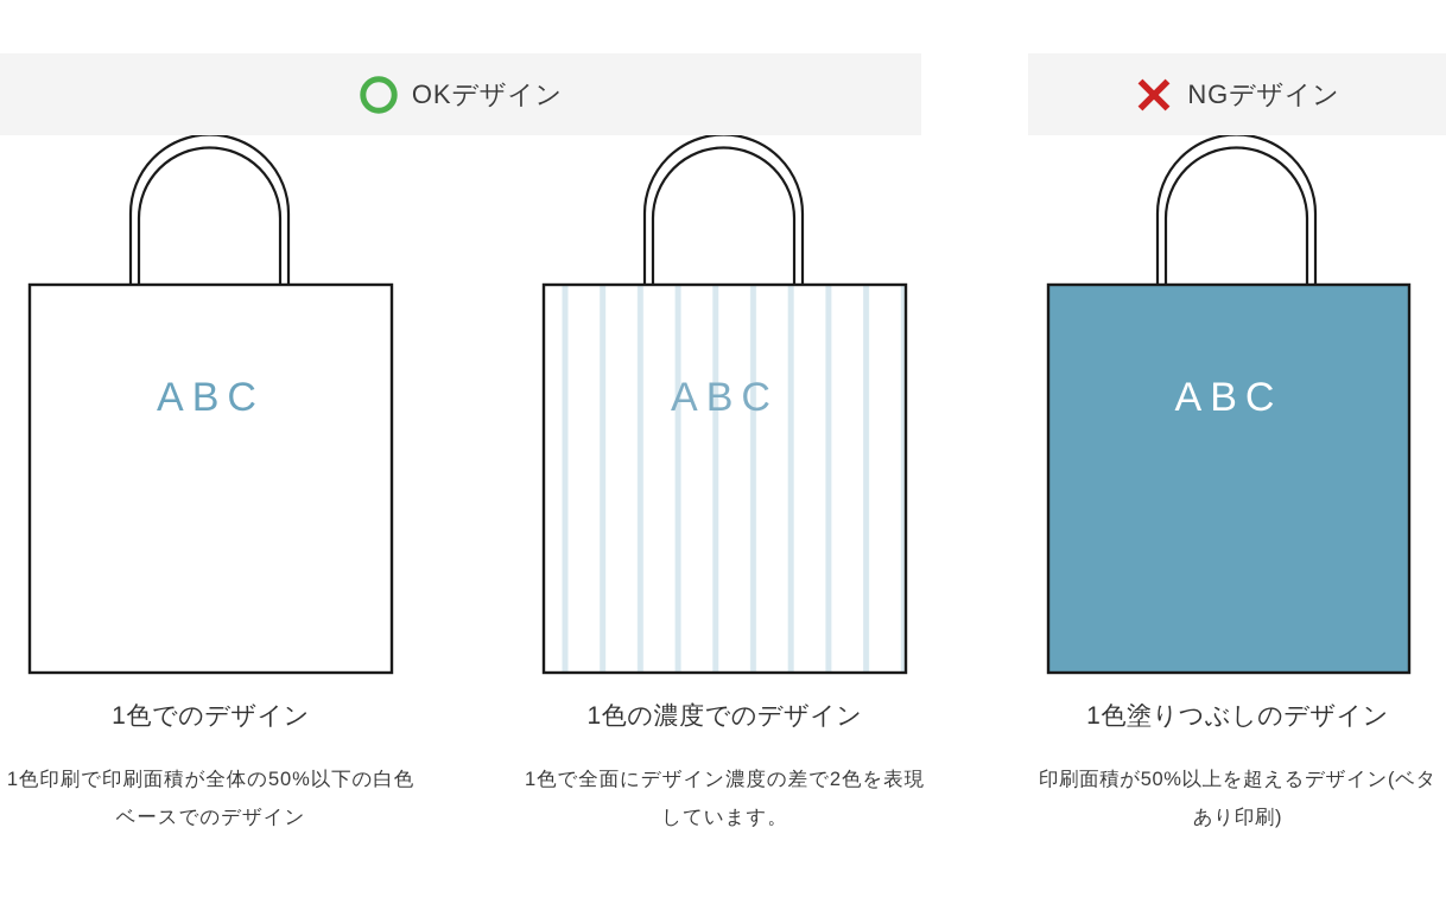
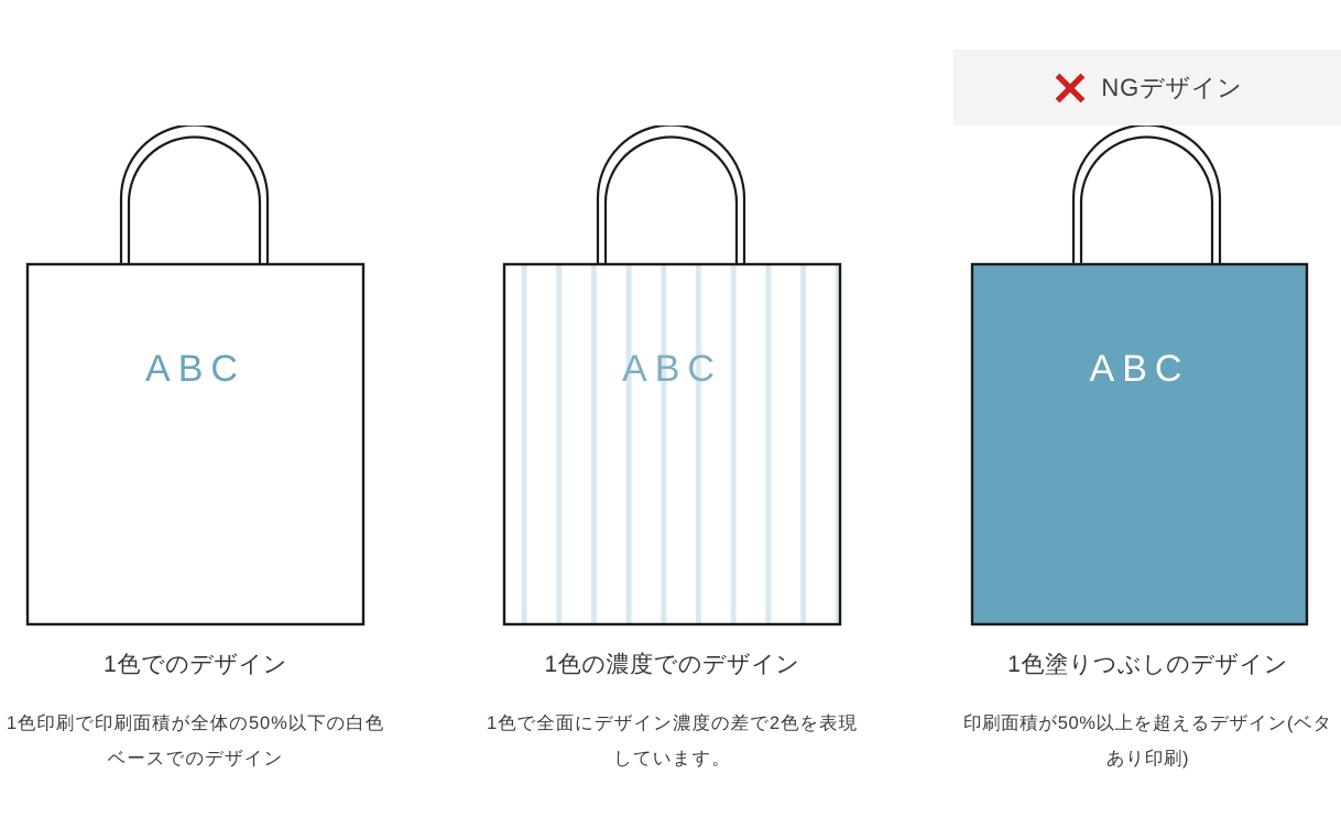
- OKデザイン
  NGデザイン
  ABC
  1色でのデザイン
  1色印刷で印刷面積が全体の50%以下の白色ベースでのデザイン
  ABC
  1色の濃度でのデザイン
  1色で全面にデザイン濃度の差で2色を表現しています。
  ABC
  1色塗りつぶしのデザイン
  印刷面積が50%以上を超えるデザイン(ベタあり印刷)
